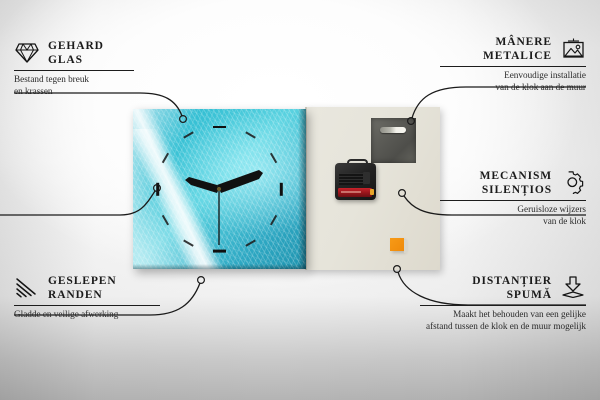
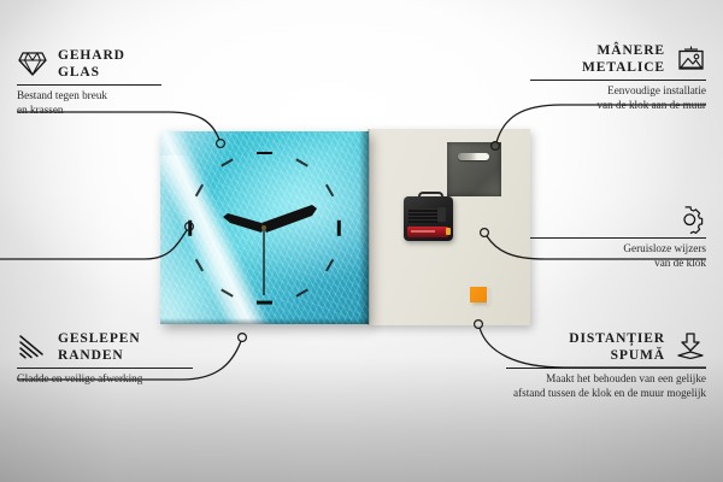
  GEHARD
  GLAS
  Bestand tegen breuk
  en krassen
  GESLEPEN
  RANDEN
  Gladde en veilige afwerking
  MÂNERE
  METALICE
  Eenvoudige installatie
  van de klok aan de muur
- MECANISM
- SILENȚIOS
  Geruisloze wijzers
  van de klok
  DISTANȚIER
  SPUMĂ
  Maakt het behouden van een gelijke
  afstand tussen de klok en de muur mogelijk
